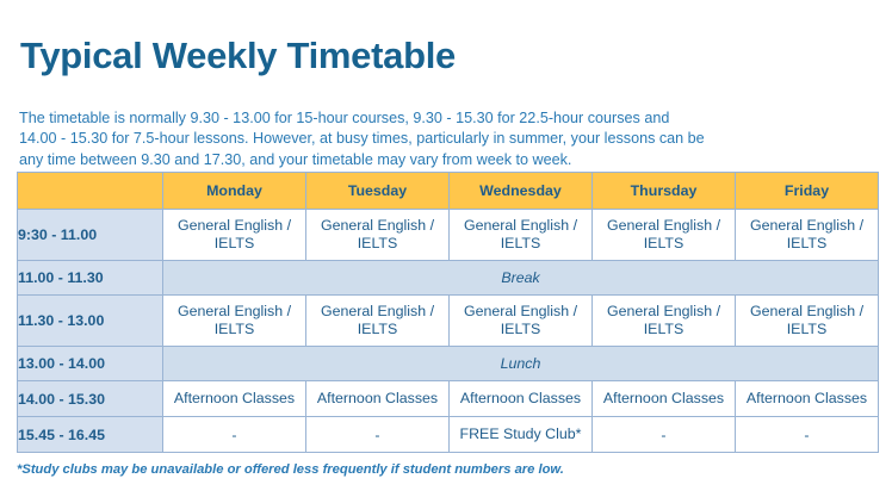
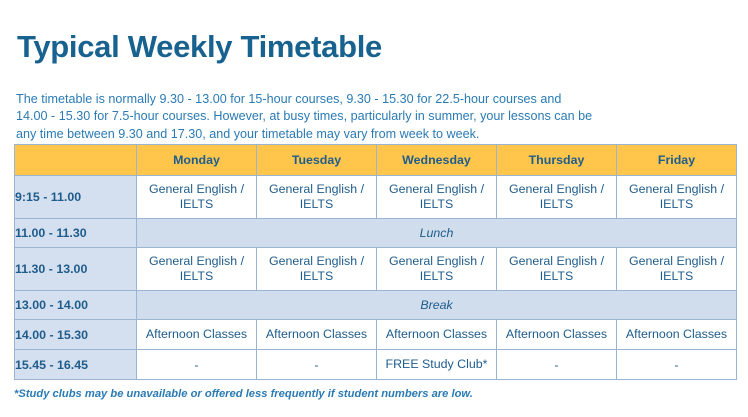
  Typical Weekly Timetable
  The timetable is normally 9.30 - 13.00 for 15-hour courses, 9.30 - 15.30 for 22.5-hour courses and
- 14.00 - 15.30 for 7.5-hour lessons. However, at busy times, particularly in summer, your lessons can be
+ 14.00 - 15.30 for 7.5-hour courses. However, at busy times, particularly in summer, your lessons can be
  any time between 9.30 and 17.30, and your timetable may vary from week to week.
  	Monday	Tuesday	Wednesday	Thursday	Friday
- 9:30 - 11.00	General English / IELTS	General English / IELTS	General English / IELTS	General English / IELTS	General English / IELTS
+ 9:15 - 11.00	General English / IELTS	General English / IELTS	General English / IELTS	General English / IELTS	General English / IELTS
- 11.00 - 11.30	Break
+ 11.00 - 11.30	Lunch
  11.30 - 13.00	General English / IELTS	General English / IELTS	General English / IELTS	General English / IELTS	General English / IELTS
- 13.00 - 14.00	Lunch
+ 13.00 - 14.00	Break
  14.00 - 15.30	Afternoon Classes	Afternoon Classes	Afternoon Classes	Afternoon Classes	Afternoon Classes
  15.45 - 16.45	-	-	FREE Study Club*	-	-
  *Study clubs may be unavailable or offered less frequently if student numbers are low.
